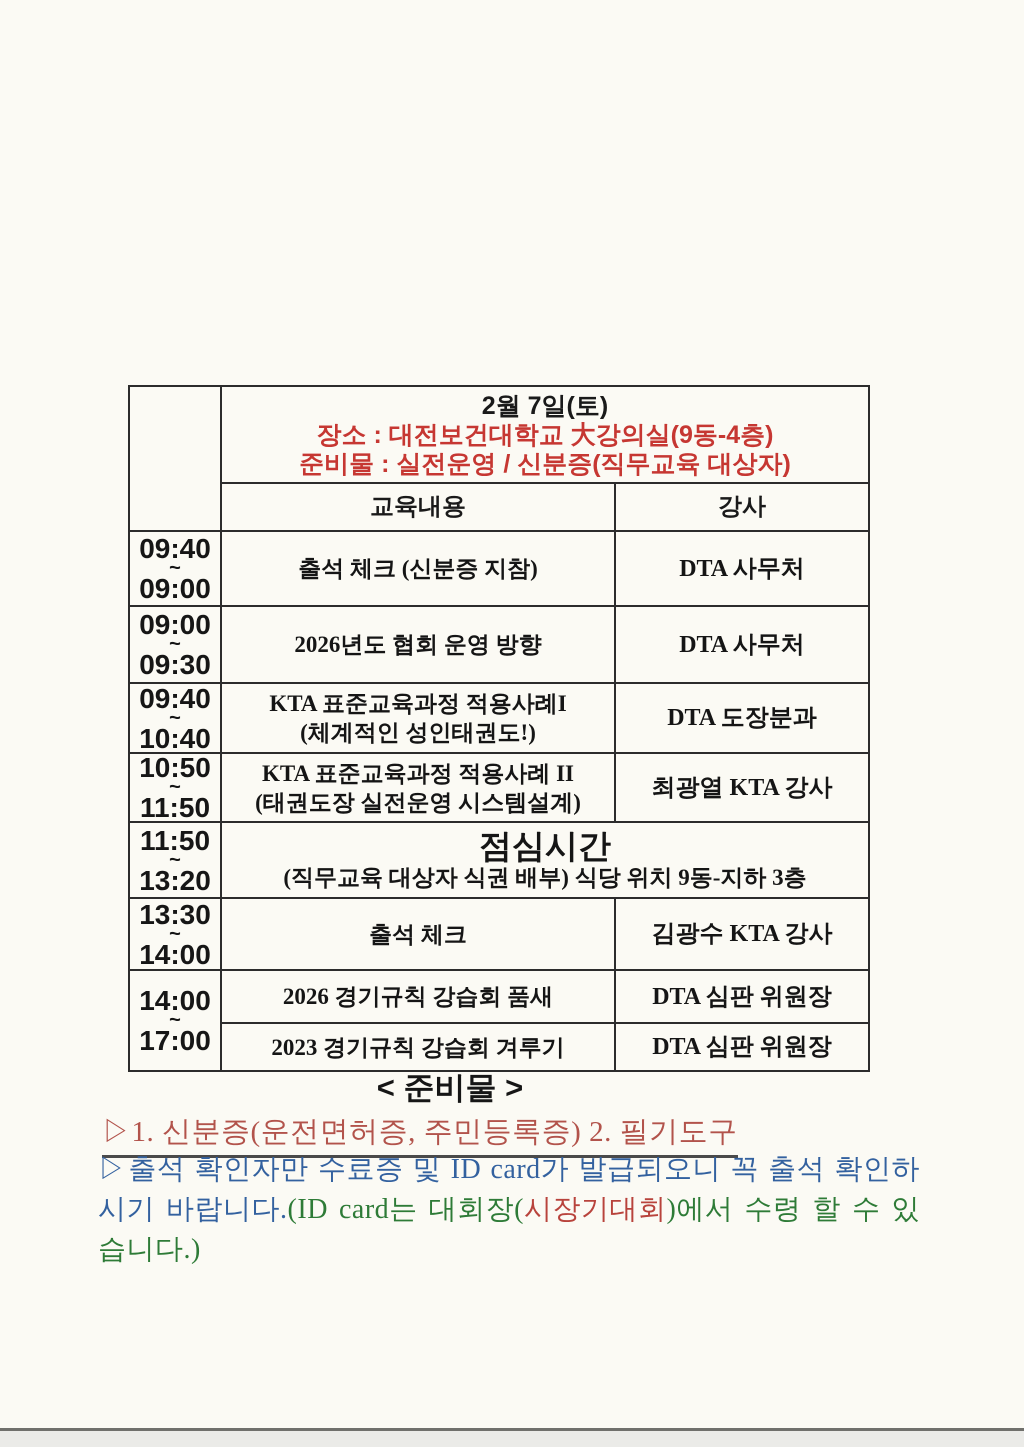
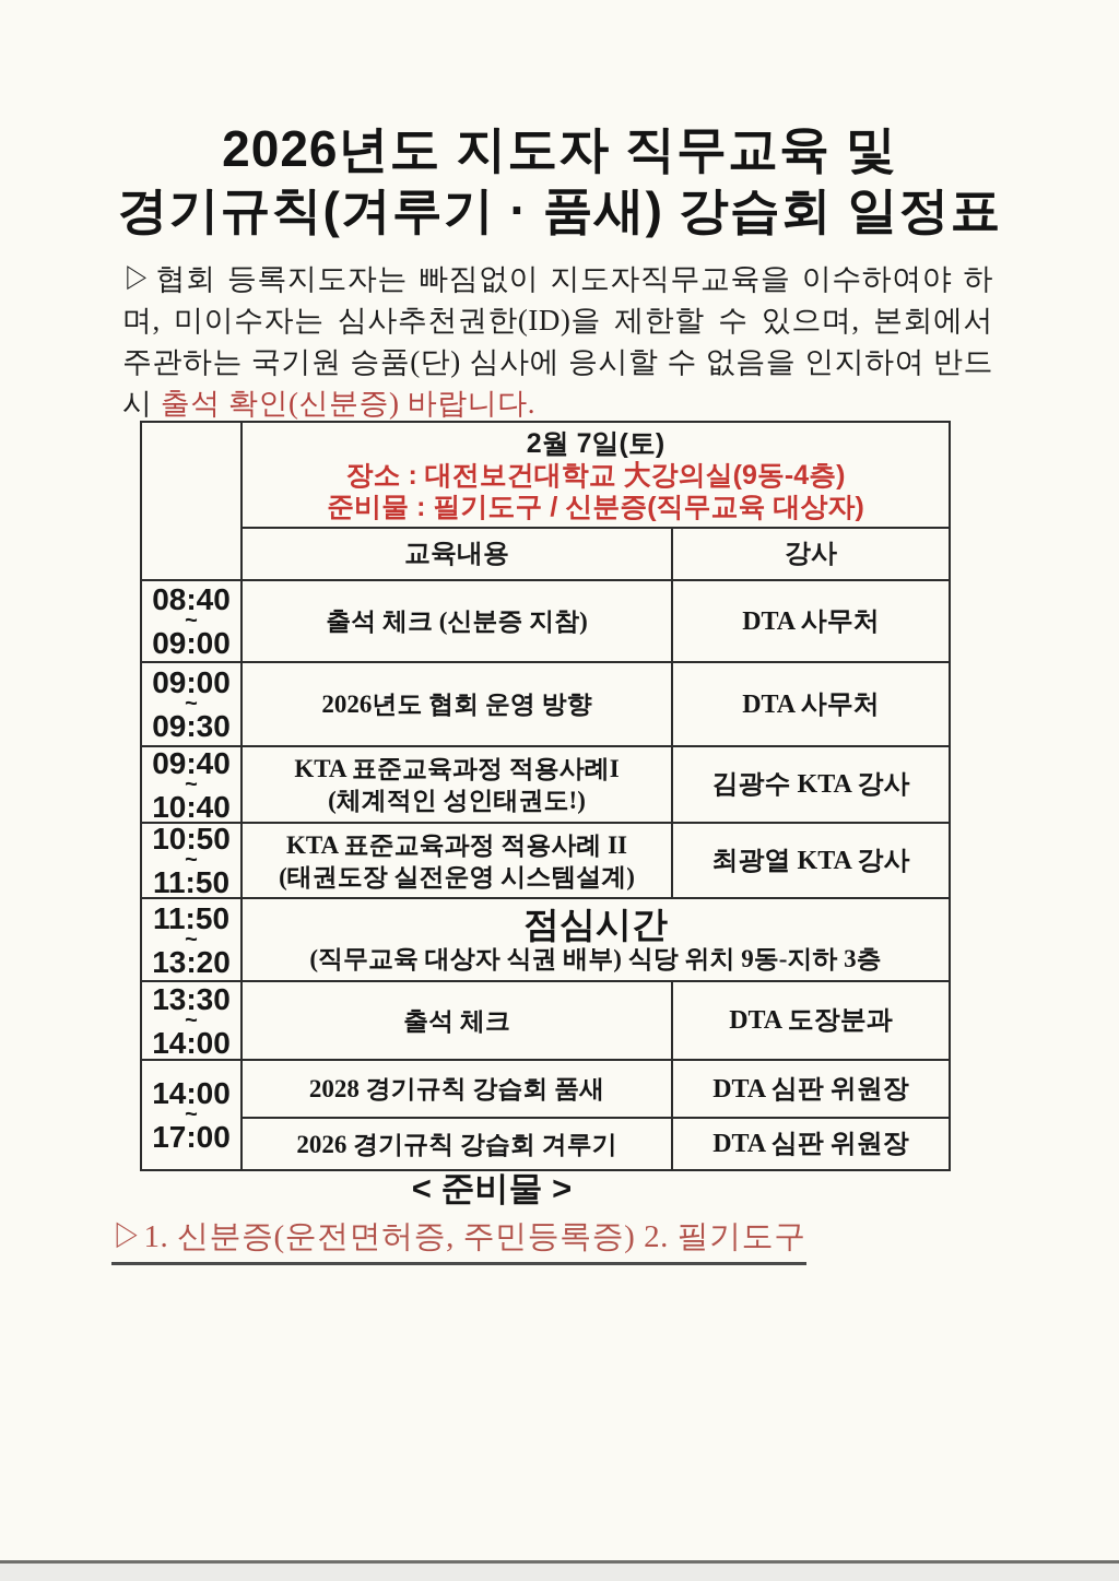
+ 2026년도 지도자 직무교육 및
+ 경기규칙(겨루기 · 품새) 강습회 일정표
+ ▷협회 등록지도자는 빠짐없이 지도자직무교육을 이수하여야 하며, 미이수자는 심사추천권한(ID)을 제한할 수 있으며, 본회에서 주관하는 국기원 승품(단) 심사에 응시할 수 없음을 인지하여 반드시 출석 확인(신분증) 바랍니다.
- 	2월 7일(토) 장소 : 대전보건대학교 大강의실(9동-4층) 준비물 : 실전운영 / 신분증(직무교육 대상자)
+ 	2월 7일(토) 장소 : 대전보건대학교 大강의실(9동-4층) 준비물 : 필기도구 / 신분증(직무교육 대상자)
  교육내용	강사
- 09:40 ~ 09:00	출석 체크 (신분증 지참)	DTA 사무처
+ 08:40 ~ 09:00	출석 체크 (신분증 지참)	DTA 사무처
  09:00 ~ 09:30	2026년도 협회 운영 방향	DTA 사무처
- 09:40 ~ 10:40	KTA 표준교육과정 적용사례I (체계적인 성인태권도!)	DTA 도장분과
+ 09:40 ~ 10:40	KTA 표준교육과정 적용사례I (체계적인 성인태권도!)	김광수 KTA 강사
  10:50 ~ 11:50	KTA 표준교육과정 적용사례 II (태권도장 실전운영 시스템설계)	최광열 KTA 강사
  11:50 ~ 13:20	점심시간 (직무교육 대상자 식권 배부) 식당 위치 9동-지하 3층
- 13:30 ~ 14:00	출석 체크	김광수 KTA 강사
+ 13:30 ~ 14:00	출석 체크	DTA 도장분과
- 14:00 ~ 17:00	2026 경기규칙 강습회 품새	DTA 심판 위원장
+ 14:00 ~ 17:00	2028 경기규칙 강습회 품새	DTA 심판 위원장
- 2023 경기규칙 강습회 겨루기	DTA 심판 위원장
+ 2026 경기규칙 강습회 겨루기	DTA 심판 위원장
  < 준비물 >
  ▷1. 신분증(운전면허증, 주민등록증) 2. 필기도구
- ▷출석 확인자만 수료증 및 ID card가 발급되오니 꼭 출석 확인하시기 바랍니다.(ID card는 대회장(시장기대회)에서 수령 할 수 있습니다.)
